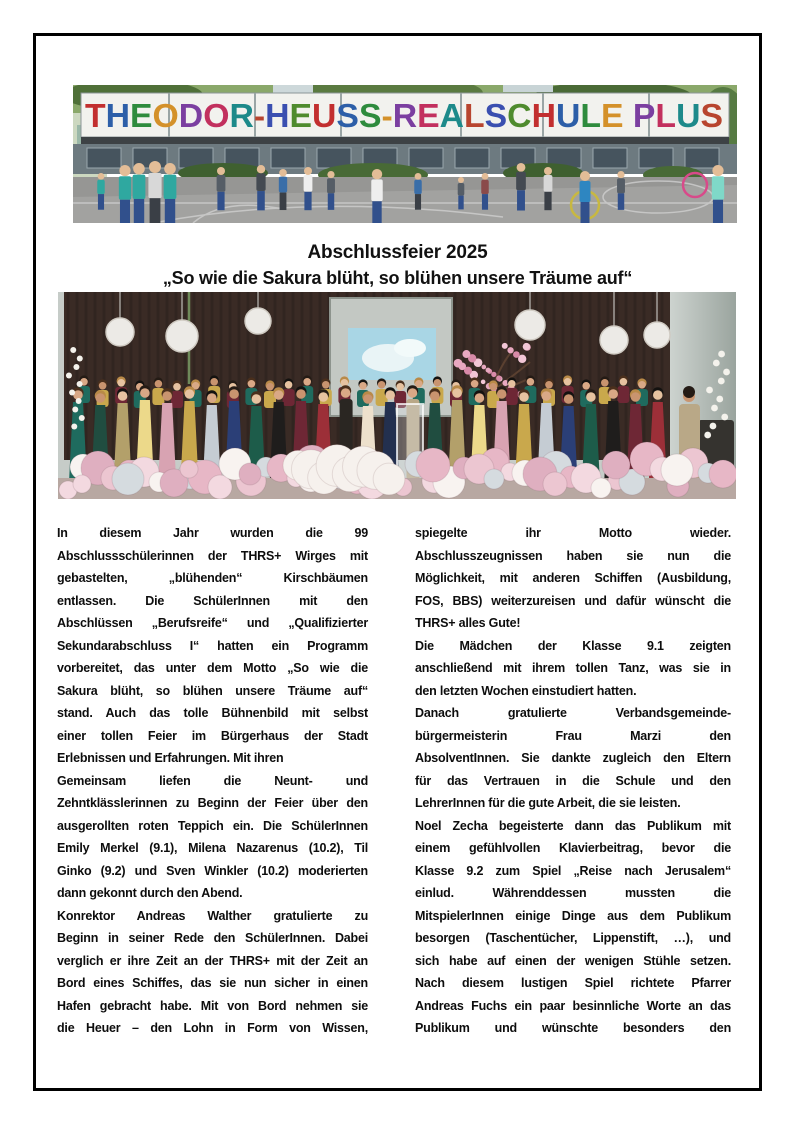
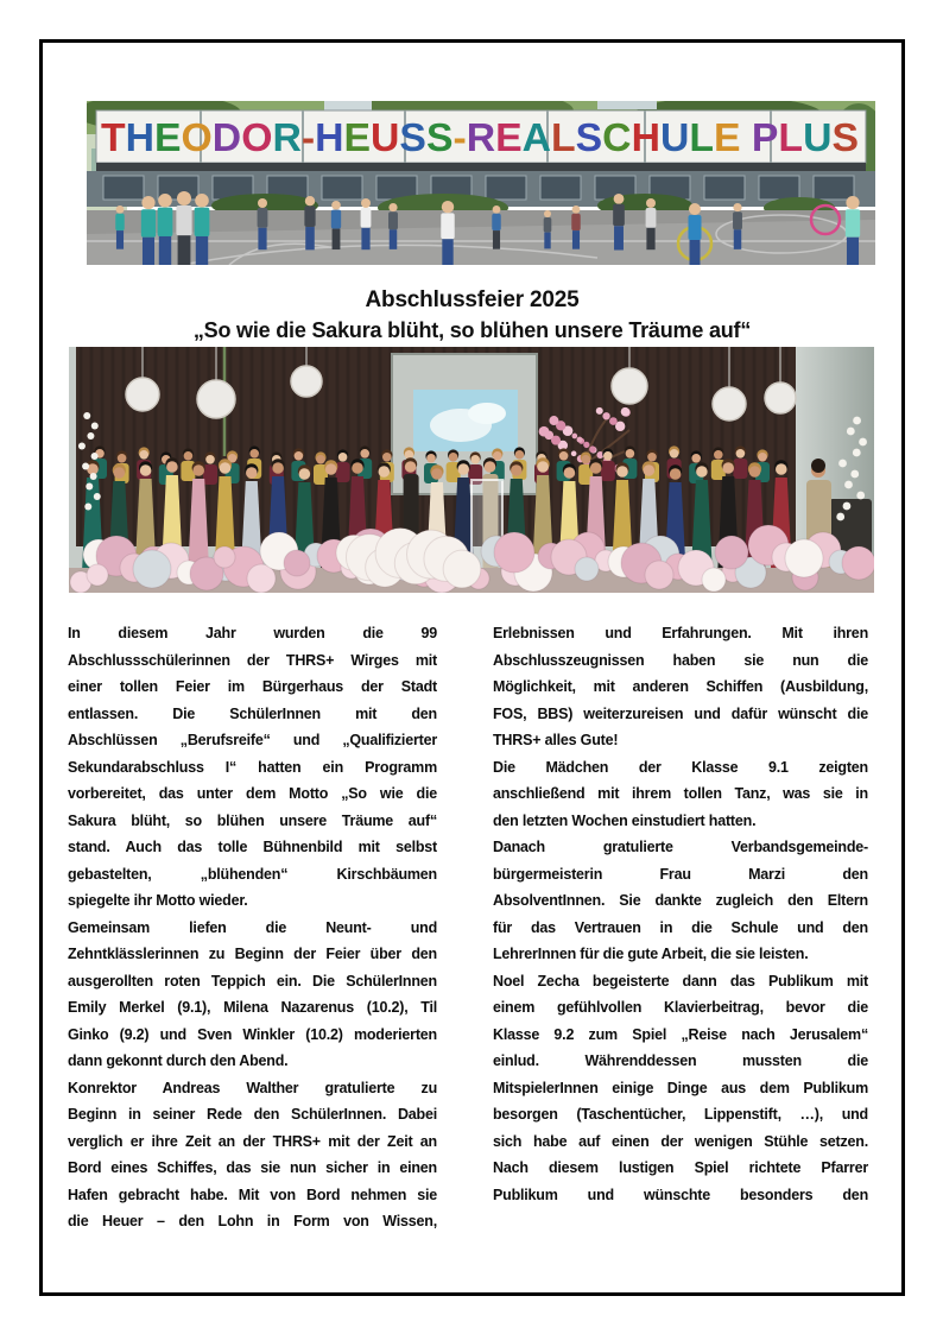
  THEODOR-HEUSS-REALSCHULE PLUS
  Abschlussfeier 2025
  „So wie die Sakura blüht, so blühen unsere Träume auf“
  In diesem Jahr wurden die 99
  Abschlussschülerinnen der THRS+ Wirges mit
- gebastelten, „blühenden“ Kirschbäumen
+ einer tollen Feier im Bürgerhaus der Stadt
  entlassen. Die SchülerInnen mit den
  Abschlüssen „Berufsreife“ und „Qualifizierter
  Sekundarabschluss I“ hatten ein Programm
  vorbereitet, das unter dem Motto „So wie die
  Sakura blüht, so blühen unsere Träume auf“
  stand. Auch das tolle Bühnenbild mit selbst
- einer tollen Feier im Bürgerhaus der Stadt
+ gebastelten, „blühenden“ Kirschbäumen
- Erlebnissen und Erfahrungen. Mit ihren
+ spiegelte ihr Motto wieder.
  Gemeinsam liefen die Neunt- und
  Zehntklässlerinnen zu Beginn der Feier über den
  ausgerollten roten Teppich ein. Die SchülerInnen
  Emily Merkel (9.1), Milena Nazarenus (10.2), Til
  Ginko (9.2) und Sven Winkler (10.2) moderierten
  dann gekonnt durch den Abend.
  Konrektor Andreas Walther gratulierte zu
  Beginn in seiner Rede den SchülerInnen. Dabei
  verglich er ihre Zeit an der THRS+ mit der Zeit an
  Bord eines Schiffes, das sie nun sicher in einen
  Hafen gebracht habe. Mit von Bord nehmen sie
  die Heuer – den Lohn in Form von Wissen,
- spiegelte ihr Motto wieder.
+ Erlebnissen und Erfahrungen. Mit ihren
  Abschlusszeugnissen haben sie nun die
  Möglichkeit, mit anderen Schiffen (Ausbildung,
  FOS, BBS) weiterzureisen und dafür wünscht die
  THRS+ alles Gute!
  Die Mädchen der Klasse 9.1 zeigten
  anschließend mit ihrem tollen Tanz, was sie in
  den letzten Wochen einstudiert hatten.
  Danach gratulierte Verbandsgemeinde-
  bürgermeisterin Frau Marzi den
  AbsolventInnen. Sie dankte zugleich den Eltern
  für das Vertrauen in die Schule und den
  LehrerInnen für die gute Arbeit, die sie leisten.
  Noel Zecha begeisterte dann das Publikum mit
  einem gefühlvollen Klavierbeitrag, bevor die
  Klasse 9.2 zum Spiel „Reise nach Jerusalem“
  einlud. Währenddessen mussten die
  MitspielerInnen einige Dinge aus dem Publikum
  besorgen (Taschentücher, Lippenstift, …), und
  sich habe auf einen der wenigen Stühle setzen.
  Nach diesem lustigen Spiel richtete Pfarrer
- Andreas Fuchs ein paar besinnliche Worte an das
  Publikum und wünschte besonders den
